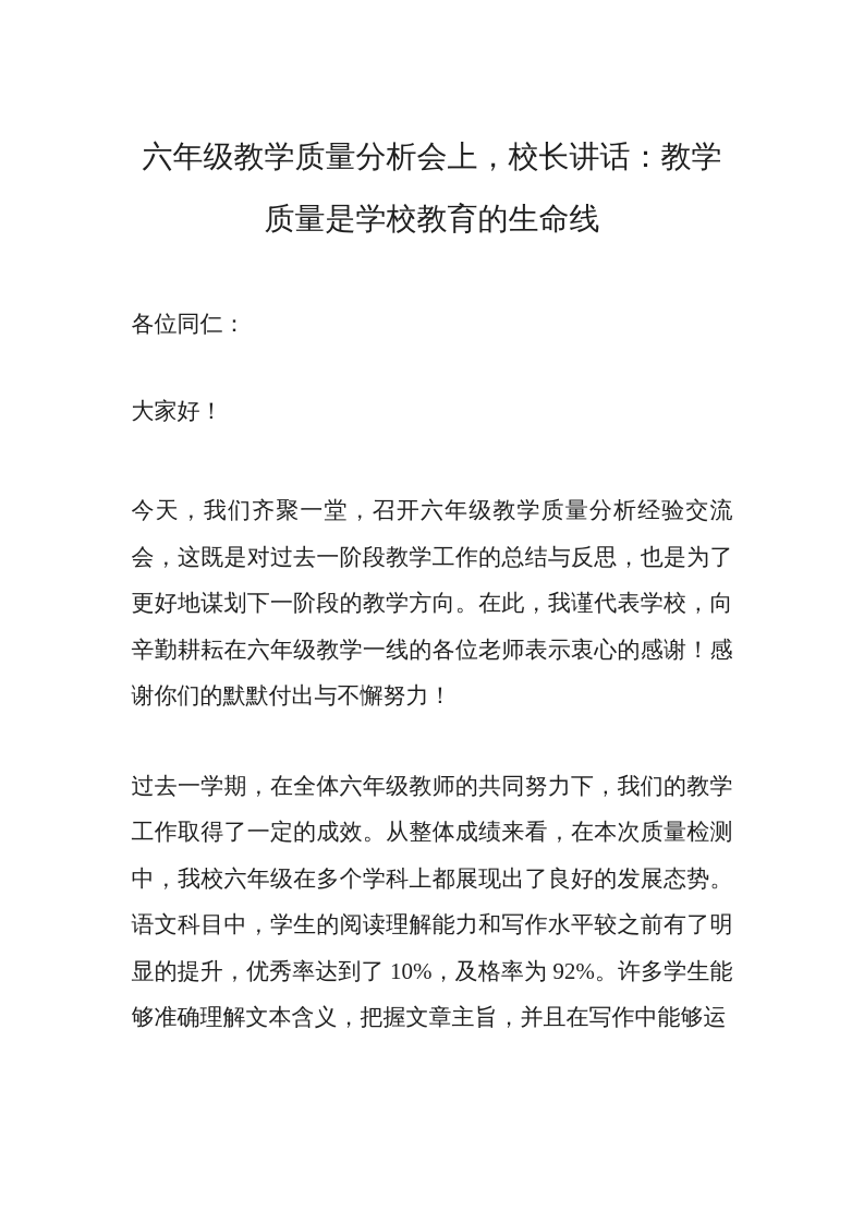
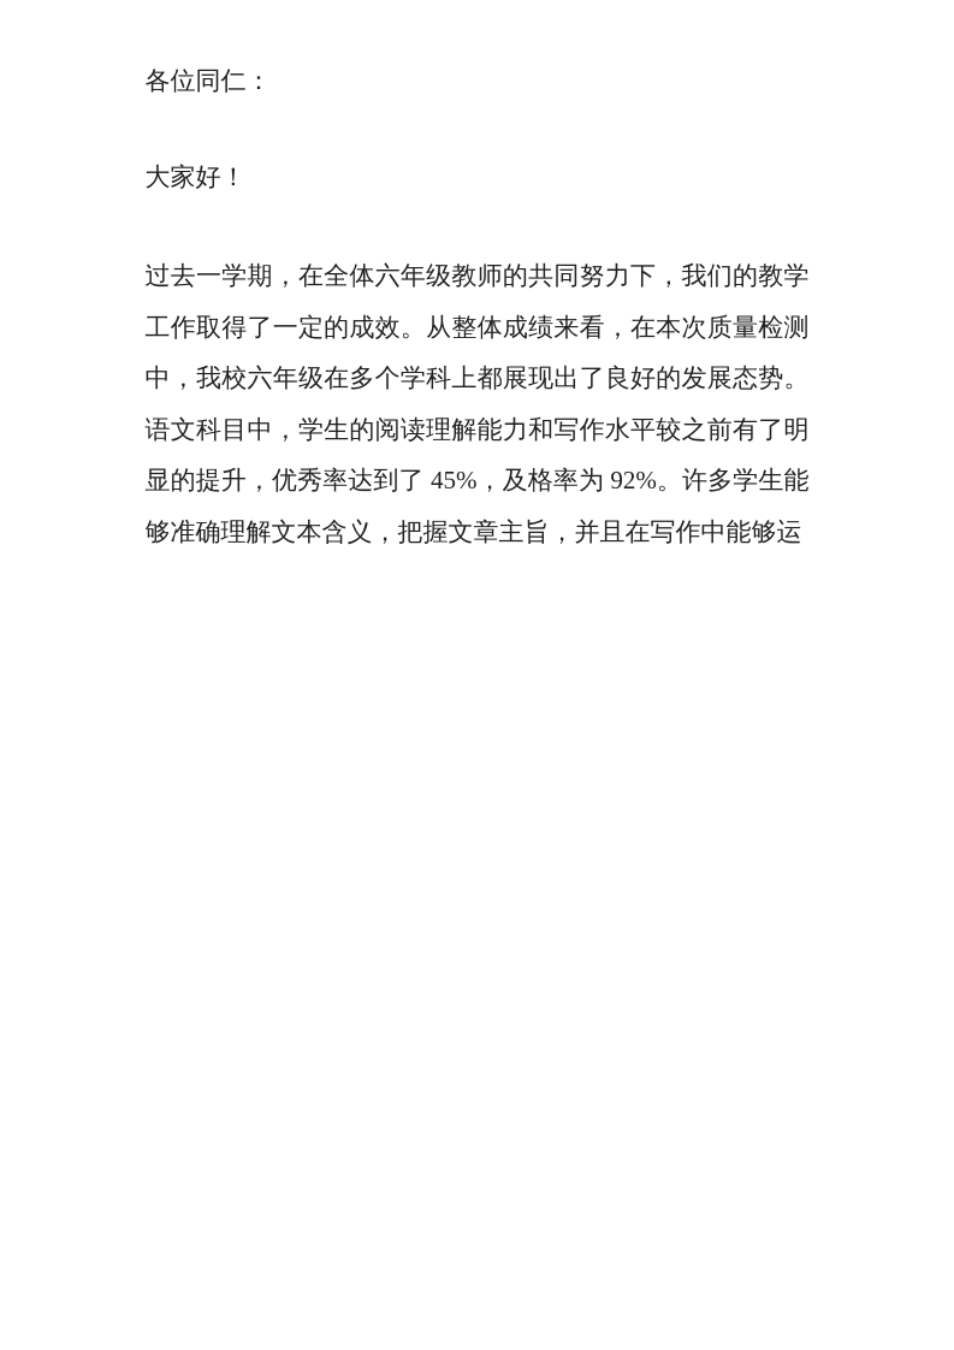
- 六年级教学质量分析会上，校长讲话：教学质量是学校教育的生命线
  各位同仁：
  大家好！
- 今天，我们齐聚一堂，召开六年级教学质量分析经验交流会，这既是对过去一阶段教学工作的总结与反思，也是为了更好地谋划下一阶段的教学方向。在此，我谨代表学校，向辛勤耕耘在六年级教学一线的各位老师表示衷心的感谢！感谢你们的默默付出与不懈努力！
- 过去一学期，在全体六年级教师的共同努力下，我们的教学工作取得了一定的成效。从整体成绩来看，在本次质量检测中，我校六年级在多个学科上都展现出了良好的发展态势。语文科目中，学生的阅读理解能力和写作水平较之前有了明显的提升，优秀率达到了 10%，及格率为 92%。许多学生能够准确理解文本含义，把握文章主旨，并且在写作中能够运
+ 过去一学期，在全体六年级教师的共同努力下，我们的教学工作取得了一定的成效。从整体成绩来看，在本次质量检测中，我校六年级在多个学科上都展现出了良好的发展态势。语文科目中，学生的阅读理解能力和写作水平较之前有了明显的提升，优秀率达到了 45%，及格率为 92%。许多学生能够准确理解文本含义，把握文章主旨，并且在写作中能够运
